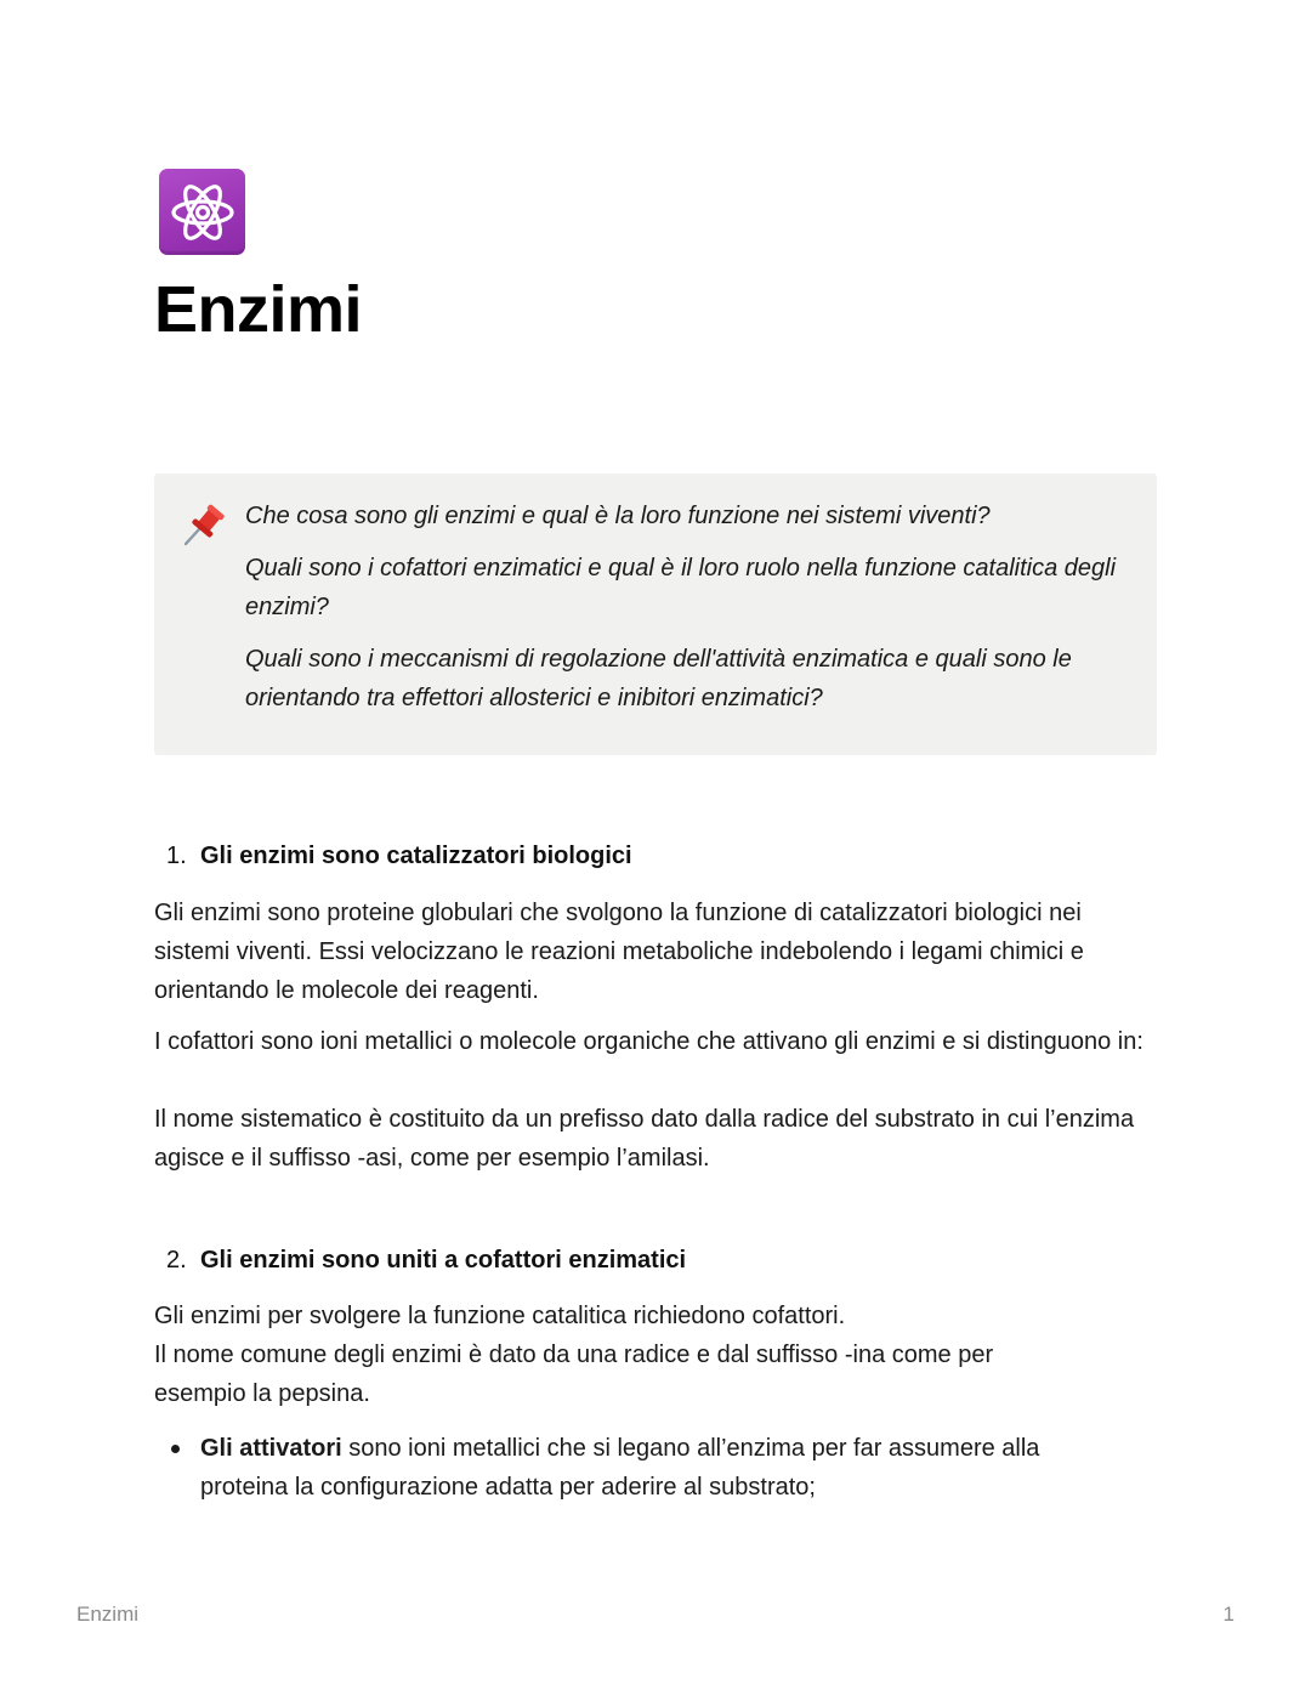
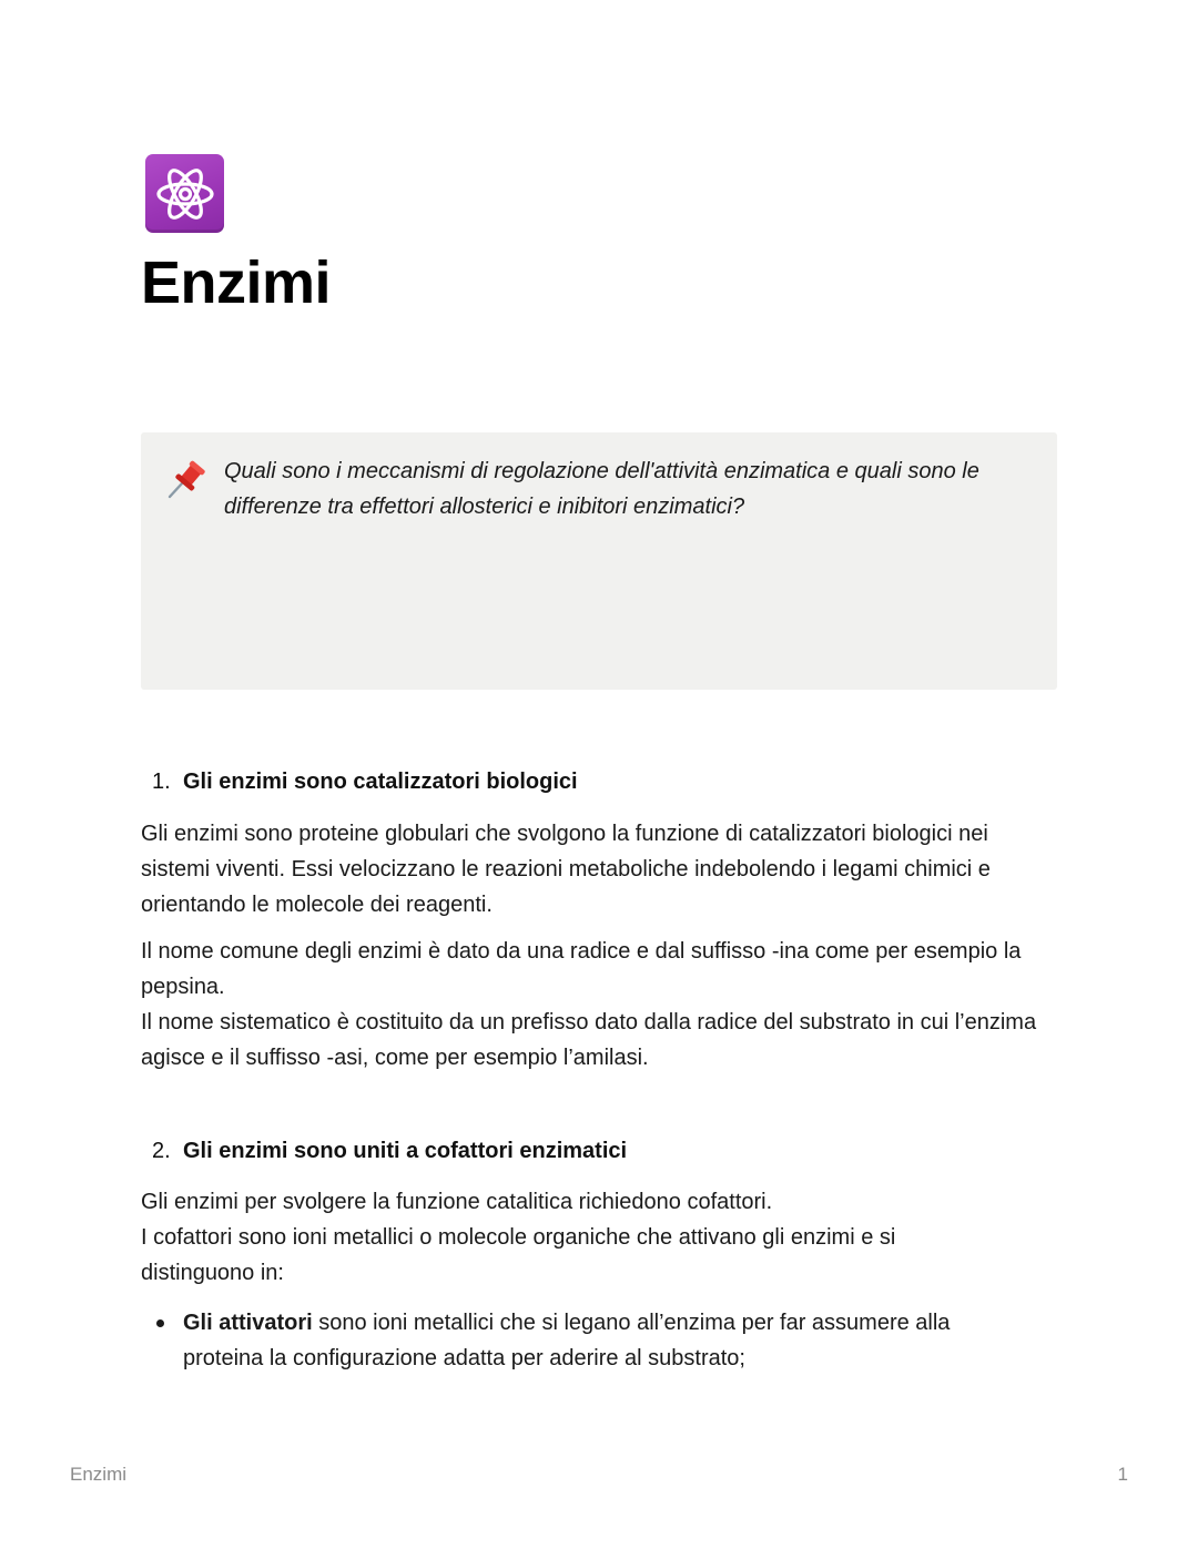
  Enzimi
- Che cosa sono gli enzimi e qual è la loro funzione nei sistemi viventi?
- Quali sono i cofattori enzimatici e qual è il loro ruolo nella funzione catalitica degli enzimi?
- Quali sono i meccanismi di regolazione dell'attività enzimatica e quali sono le orientando tra effettori allosterici e inibitori enzimatici?
+ Quali sono i meccanismi di regolazione dell'attività enzimatica e quali sono le differenze tra effettori allosterici e inibitori enzimatici?
  1. Gli enzimi sono catalizzatori biologici
  Gli enzimi sono proteine globulari che svolgono la funzione di catalizzatori biologici nei sistemi viventi. Essi velocizzano le reazioni metaboliche indebolendo i legami chimici e orientando le molecole dei reagenti.
- I cofattori sono ioni metallici o molecole organiche che attivano gli enzimi e si distinguono in:
+ Il nome comune degli enzimi è dato da una radice e dal suffisso -ina come per esempio la pepsina.
  Il nome sistematico è costituito da un prefisso dato dalla radice del substrato in cui l’enzima agisce e il suffisso -asi, come per esempio l’amilasi.
  2. Gli enzimi sono uniti a cofattori enzimatici
  Gli enzimi per svolgere la funzione catalitica richiedono cofattori.
- Il nome comune degli enzimi è dato da una radice e dal suffisso -ina come per esempio la pepsina.
+ I cofattori sono ioni metallici o molecole organiche che attivano gli enzimi e si distinguono in:
  Gli attivatori sono ioni metallici che si legano all’enzima per far assumere alla proteina la configurazione adatta per aderire al substrato;
  Enzimi
  1
